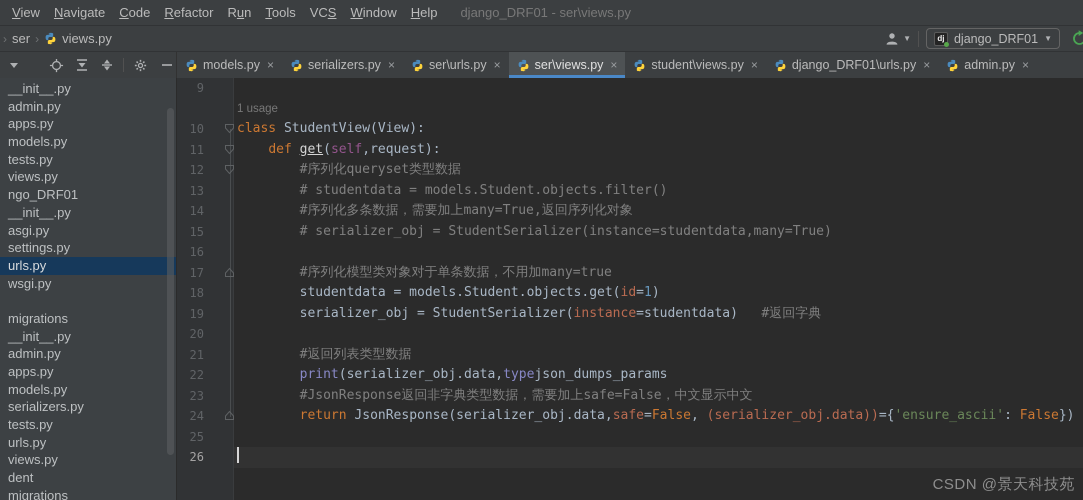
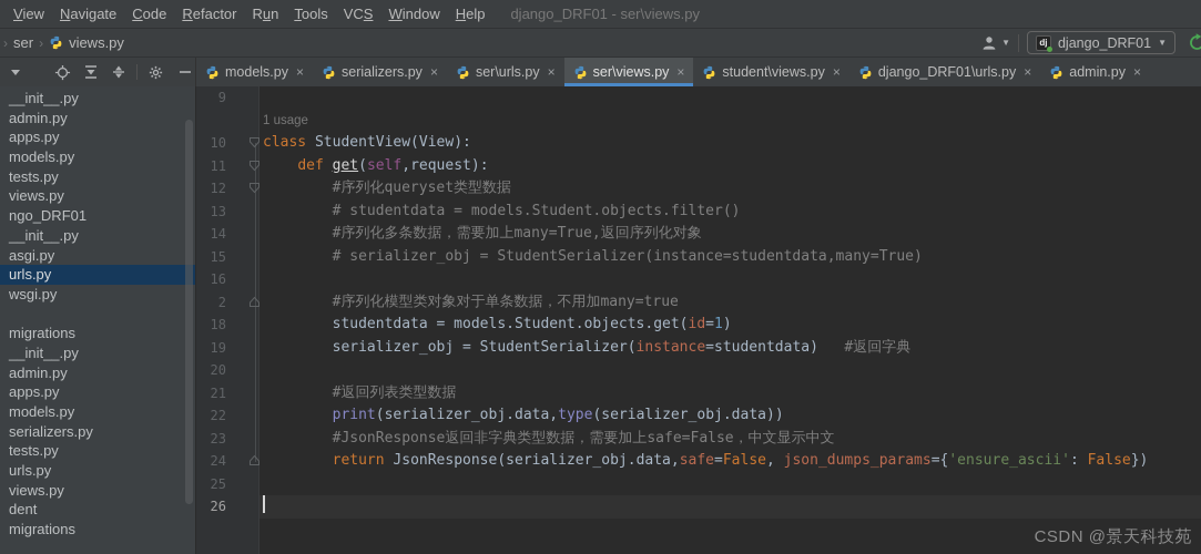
  View
  Navigate
  Code
  Refactor
  Run
  Tools
  VCS
  Window
  Help
  django_DRF01 - ser\views.py
  ›
  ser
  ›
  views.py
  ▼
  dj
  django_DRF01
  ▼
  models.py
  ×
  serializers.py
  ×
  ser\urls.py
  ×
  ser\views.py
  ×
  student\views.py
  ×
  django_DRF01\urls.py
  ×
  admin.py
  ×
  __init__.py
  admin.py
  apps.py
  models.py
  tests.py
  views.py
  ngo_DRF01
  __init__.py
  asgi.py
- settings.py
  urls.py
  wsgi.py
  migrations
  __init__.py
  admin.py
  apps.py
  models.py
  serializers.py
  tests.py
  urls.py
  views.py
  dent
  migrations
  9
  1 usage
  10
  class StudentView(View):
  11
  def get(self,request):
  12
  #序列化queryset类型数据
  13
  # studentdata = models.Student.objects.filter()
  14
  #序列化多条数据，需要加上many=True,返回序列化对象
  15
  # serializer_obj = StudentSerializer(instance=studentdata,many=True)
  16
- 17
+ 2
  #序列化模型类对象对于单条数据，不用加many=true
  18
  studentdata = models.Student.objects.get(id=1)
  19
  serializer_obj = StudentSerializer(instance=studentdata) #返回字典
  20
  21
  #返回列表类型数据
  22
- print(serializer_obj.data,typejson_dumps_params
+ print(serializer_obj.data,type(serializer_obj.data))
  23
  #JsonResponse返回非字典类型数据，需要加上safe=False，中文显示中文
  24
- return JsonResponse(serializer_obj.data,safe=False, (serializer_obj.data))={'ensure_ascii': False})
+ return JsonResponse(serializer_obj.data,safe=False, json_dumps_params={'ensure_ascii': False})
  25
  26
  CSDN @景天科技苑
